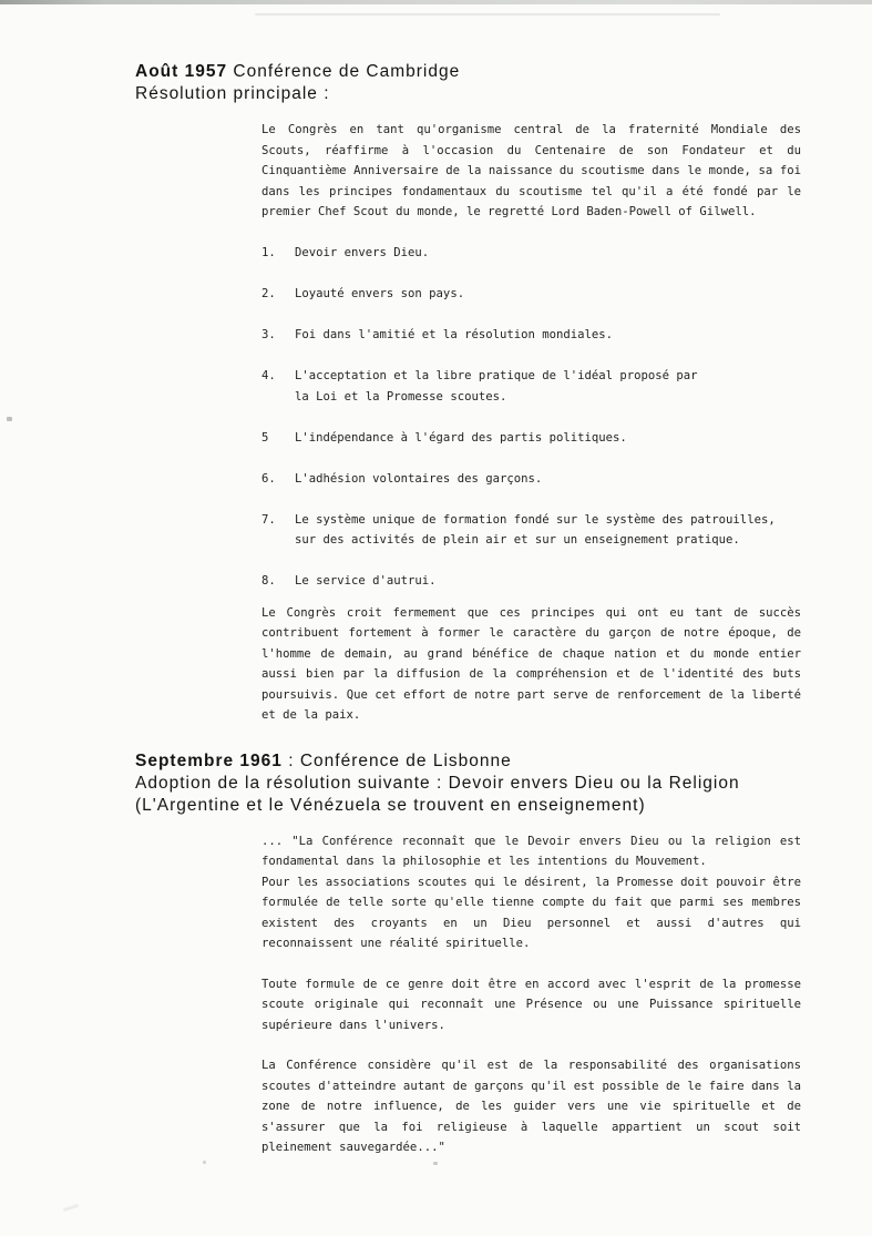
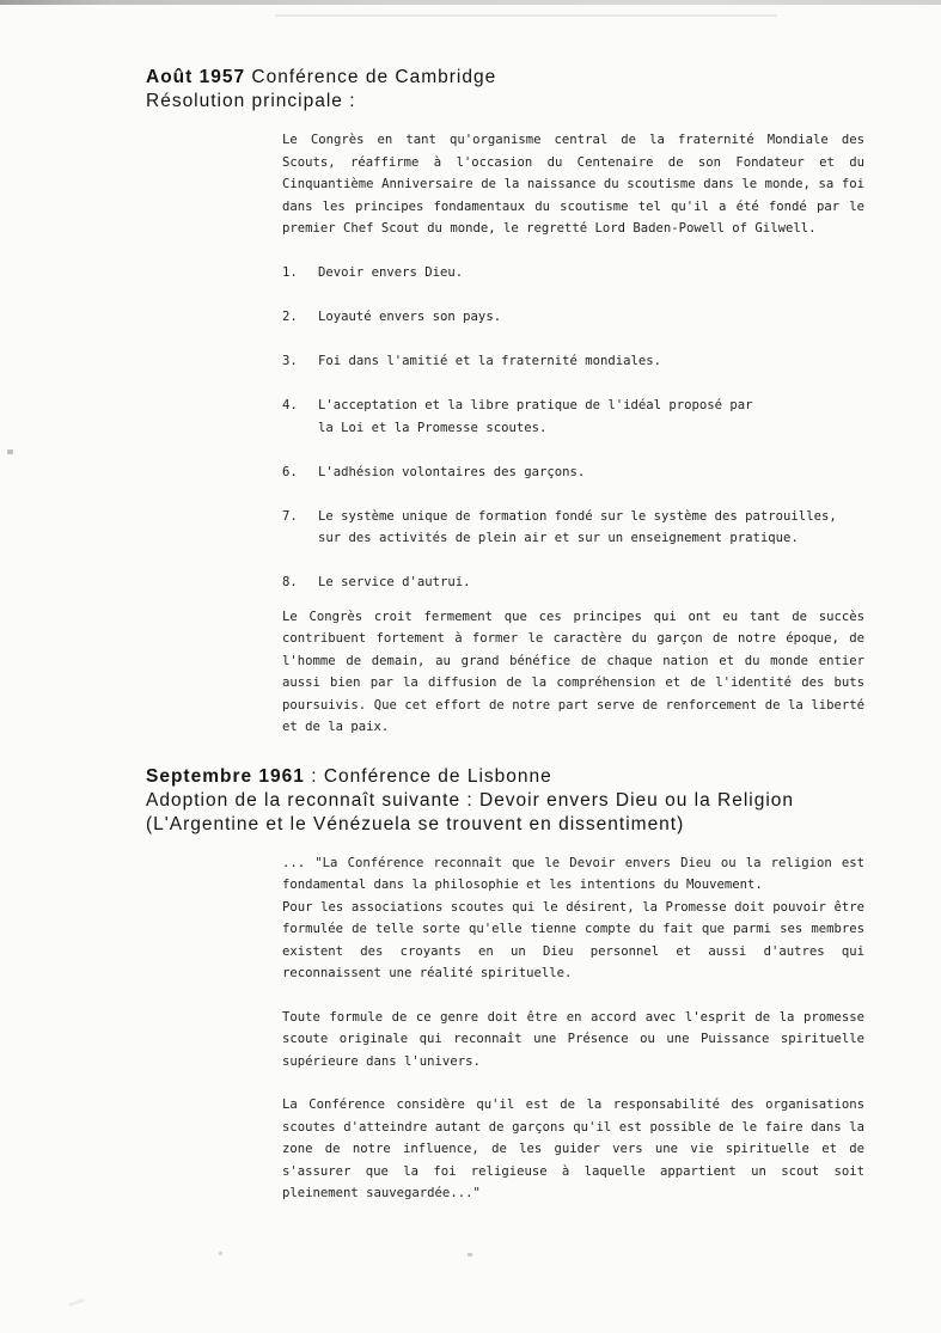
  Août 1957 Conférence de Cambridge
  Résolution principale :
  Le Congrès en tant qu'organisme central de la fraternité Mondiale des Scouts, réaffirme à l'occasion du Centenaire de son Fondateur et du Cinquantième Anniversaire de la naissance du scoutisme dans le monde, sa foi dans les principes fondamentaux du scoutisme tel qu'il a été fondé par le premier Chef Scout du monde, le regretté Lord Baden-Powell of Gilwell.
  1.
  Devoir envers Dieu.
  2.
  Loyauté envers son pays.
  3.
- Foi dans l'amitié et la résolution mondiales.
+ Foi dans l'amitié et la fraternité mondiales.
  4.
  L'acceptation et la libre pratique de l'idéal proposé par
  la Loi et la Promesse scoutes.
- 5
- L'indépendance à l'égard des partis politiques.
  6.
  L'adhésion volontaires des garçons.
  7.
  Le système unique de formation fondé sur le système des patrouilles,
  sur des activités de plein air et sur un enseignement pratique.
  8.
  Le service d'autrui.
  Le Congrès croit fermement que ces principes qui ont eu tant de succès contribuent fortement à former le caractère du garçon de notre époque, de l'homme de demain, au grand bénéfice de chaque nation et du monde entier aussi bien par la diffusion de la compréhension et de l'identité des buts poursuivis. Que cet effort de notre part serve de renforcement de la liberté et de la paix.
  Septembre 1961 : Conférence de Lisbonne
- Adoption de la résolution suivante : Devoir envers Dieu ou la Religion
+ Adoption de la reconnaît suivante : Devoir envers Dieu ou la Religion
- (L'Argentine et le Vénézuela se trouvent en enseignement)
+ (L'Argentine et le Vénézuela se trouvent en dissentiment)
  ... "La Conférence reconnaît que le Devoir envers Dieu ou la religion est fondamental dans la philosophie et les intentions du Mouvement.
  Pour les associations scoutes qui le désirent, la Promesse doit pouvoir être formulée de telle sorte qu'elle tienne compte du fait que parmi ses membres existent des croyants en un Dieu personnel et aussi d'autres qui reconnaissent une réalité spirituelle.
  Toute formule de ce genre doit être en accord avec l'esprit de la promesse scoute originale qui reconnaît une Présence ou une Puissance spirituelle supérieure dans l'univers.
  La Conférence considère qu'il est de la responsabilité des organisations scoutes d'atteindre autant de garçons qu'il est possible de le faire dans la zone de notre influence, de les guider vers une vie spirituelle et de s'assurer que la foi religieuse à laquelle appartient un scout soit pleinement sauvegardée..."
